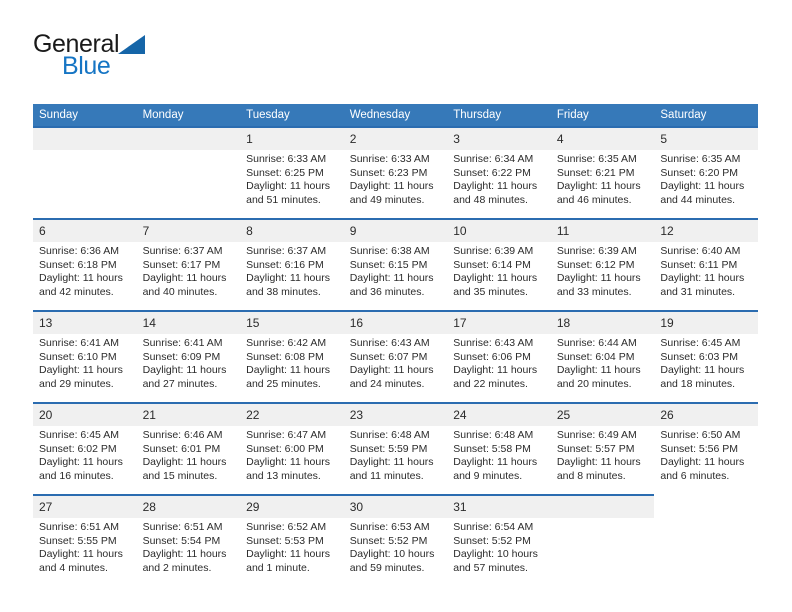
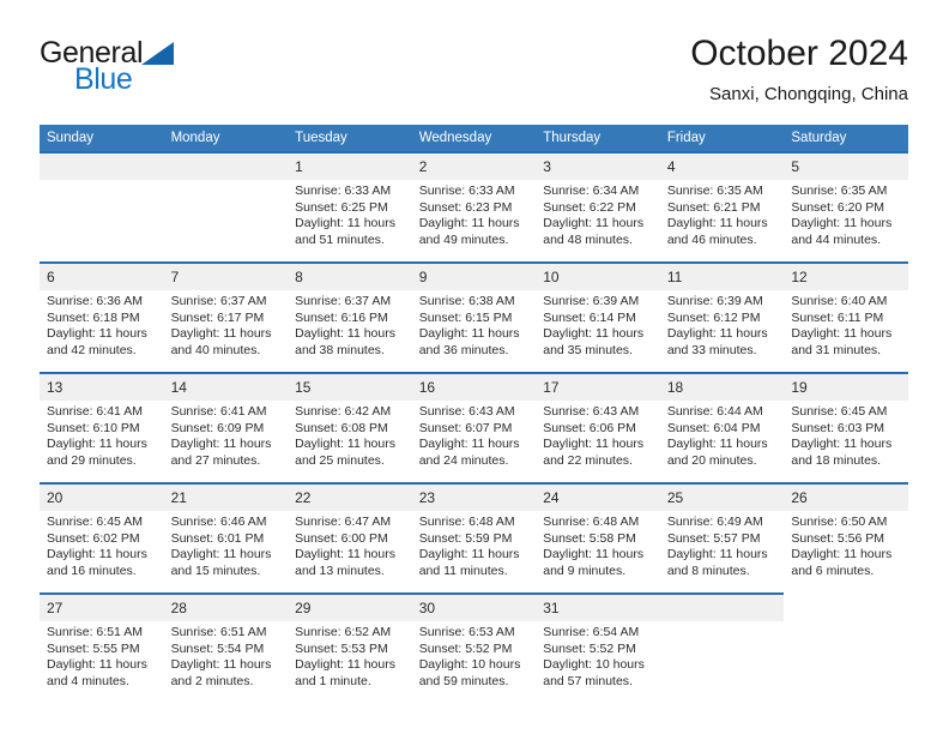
  General
  Blue
+ October 2024
+ Sanxi, Chongqing, China
  Sunday	Monday	Tuesday	Wednesday	Thursday	Friday	Saturday
  		1Sunrise: 6:33 AMSunset: 6:25 PMDaylight: 11 hoursand 51 minutes.	2Sunrise: 6:33 AMSunset: 6:23 PMDaylight: 11 hoursand 49 minutes.	3Sunrise: 6:34 AMSunset: 6:22 PMDaylight: 11 hoursand 48 minutes.	4Sunrise: 6:35 AMSunset: 6:21 PMDaylight: 11 hoursand 46 minutes.	5Sunrise: 6:35 AMSunset: 6:20 PMDaylight: 11 hoursand 44 minutes.
  6Sunrise: 6:36 AMSunset: 6:18 PMDaylight: 11 hoursand 42 minutes.	7Sunrise: 6:37 AMSunset: 6:17 PMDaylight: 11 hoursand 40 minutes.	8Sunrise: 6:37 AMSunset: 6:16 PMDaylight: 11 hoursand 38 minutes.	9Sunrise: 6:38 AMSunset: 6:15 PMDaylight: 11 hoursand 36 minutes.	10Sunrise: 6:39 AMSunset: 6:14 PMDaylight: 11 hoursand 35 minutes.	11Sunrise: 6:39 AMSunset: 6:12 PMDaylight: 11 hoursand 33 minutes.	12Sunrise: 6:40 AMSunset: 6:11 PMDaylight: 11 hoursand 31 minutes.
  13Sunrise: 6:41 AMSunset: 6:10 PMDaylight: 11 hoursand 29 minutes.	14Sunrise: 6:41 AMSunset: 6:09 PMDaylight: 11 hoursand 27 minutes.	15Sunrise: 6:42 AMSunset: 6:08 PMDaylight: 11 hoursand 25 minutes.	16Sunrise: 6:43 AMSunset: 6:07 PMDaylight: 11 hoursand 24 minutes.	17Sunrise: 6:43 AMSunset: 6:06 PMDaylight: 11 hoursand 22 minutes.	18Sunrise: 6:44 AMSunset: 6:04 PMDaylight: 11 hoursand 20 minutes.	19Sunrise: 6:45 AMSunset: 6:03 PMDaylight: 11 hoursand 18 minutes.
  20Sunrise: 6:45 AMSunset: 6:02 PMDaylight: 11 hoursand 16 minutes.	21Sunrise: 6:46 AMSunset: 6:01 PMDaylight: 11 hoursand 15 minutes.	22Sunrise: 6:47 AMSunset: 6:00 PMDaylight: 11 hoursand 13 minutes.	23Sunrise: 6:48 AMSunset: 5:59 PMDaylight: 11 hoursand 11 minutes.	24Sunrise: 6:48 AMSunset: 5:58 PMDaylight: 11 hoursand 9 minutes.	25Sunrise: 6:49 AMSunset: 5:57 PMDaylight: 11 hoursand 8 minutes.	26Sunrise: 6:50 AMSunset: 5:56 PMDaylight: 11 hoursand 6 minutes.
  27Sunrise: 6:51 AMSunset: 5:55 PMDaylight: 11 hoursand 4 minutes.	28Sunrise: 6:51 AMSunset: 5:54 PMDaylight: 11 hoursand 2 minutes.	29Sunrise: 6:52 AMSunset: 5:53 PMDaylight: 11 hoursand 1 minute.	30Sunrise: 6:53 AMSunset: 5:52 PMDaylight: 10 hoursand 59 minutes.	31Sunrise: 6:54 AMSunset: 5:52 PMDaylight: 10 hoursand 57 minutes.
